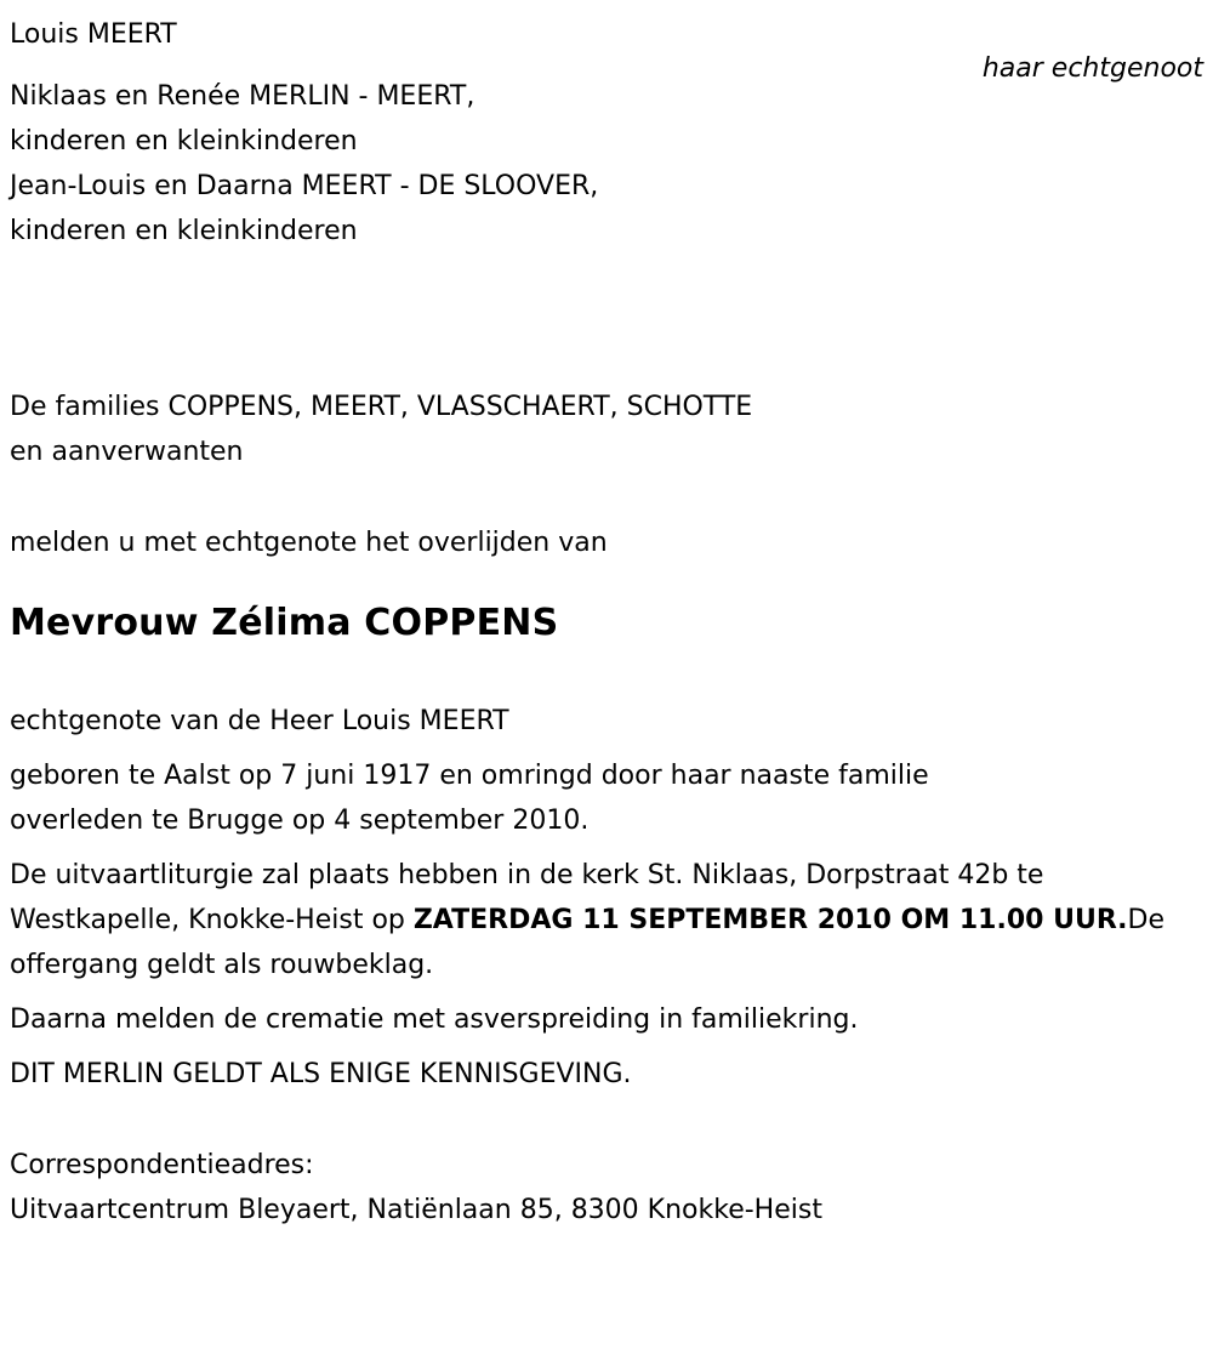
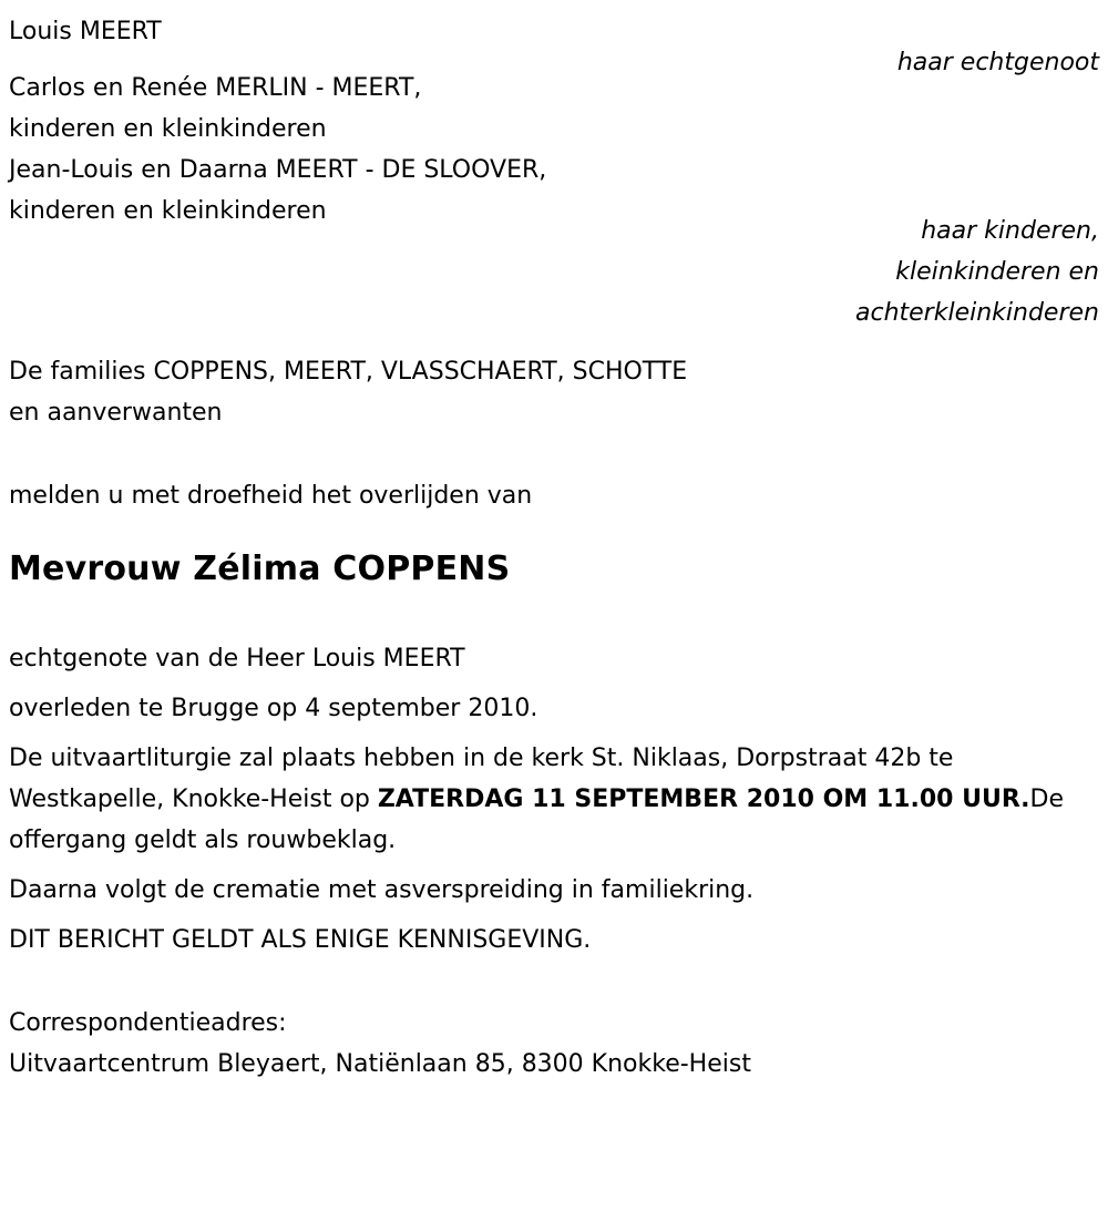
  Louis MEERT
  haar echtgenoot
- Niklaas en Renée MERLIN - MEERT,
+ Carlos en Renée MERLIN - MEERT,
  kinderen en kleinkinderen
  Jean-Louis en Daarna MEERT - DE SLOOVER,
  kinderen en kleinkinderen
+ haar kinderen,
+ kleinkinderen en
+ achterkleinkinderen
  De families COPPENS, MEERT, VLASSCHAERT, SCHOTTE
  en aanverwanten
- melden u met echtgenote het overlijden van
+ melden u met droefheid het overlijden van
  Mevrouw Zélima COPPENS
  echtgenote van de Heer Louis MEERT
- geboren te Aalst op 7 juni 1917 en omringd door haar naaste familie
  overleden te Brugge op 4 september 2010.
  De uitvaartliturgie zal plaats hebben in de kerk St. Niklaas, Dorpstraat 42b te Westkapelle, Knokke-Heist op ZATERDAG 11 SEPTEMBER 2010 OM 11.00 UUR.De offergang geldt als rouwbeklag.
- Daarna melden de crematie met asverspreiding in familiekring.
+ Daarna volgt de crematie met asverspreiding in familiekring.
- DIT MERLIN GELDT ALS ENIGE KENNISGEVING.
+ DIT BERICHT GELDT ALS ENIGE KENNISGEVING.
  Correspondentieadres:
  Uitvaartcentrum Bleyaert, Natiënlaan 85, 8300 Knokke-Heist
